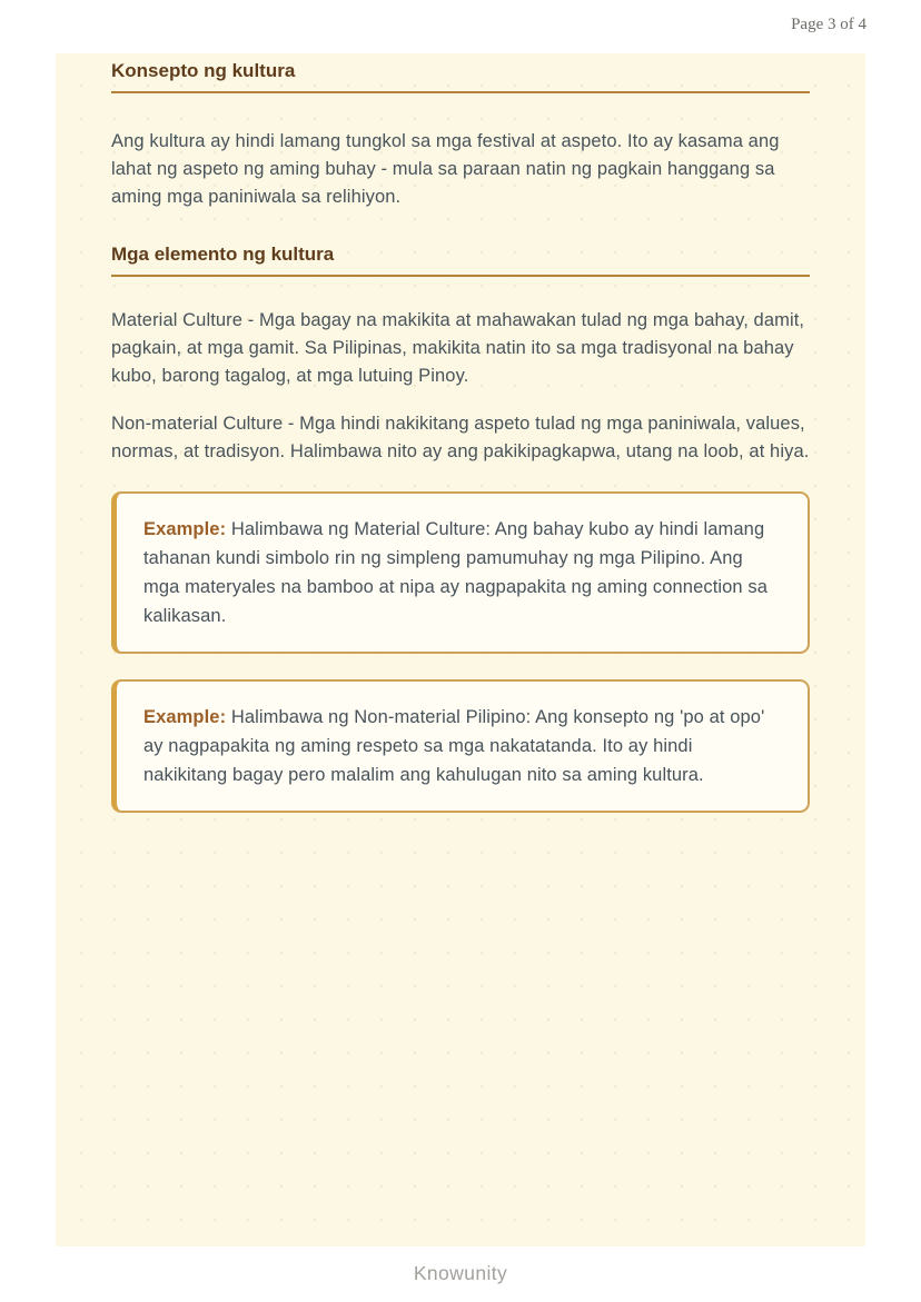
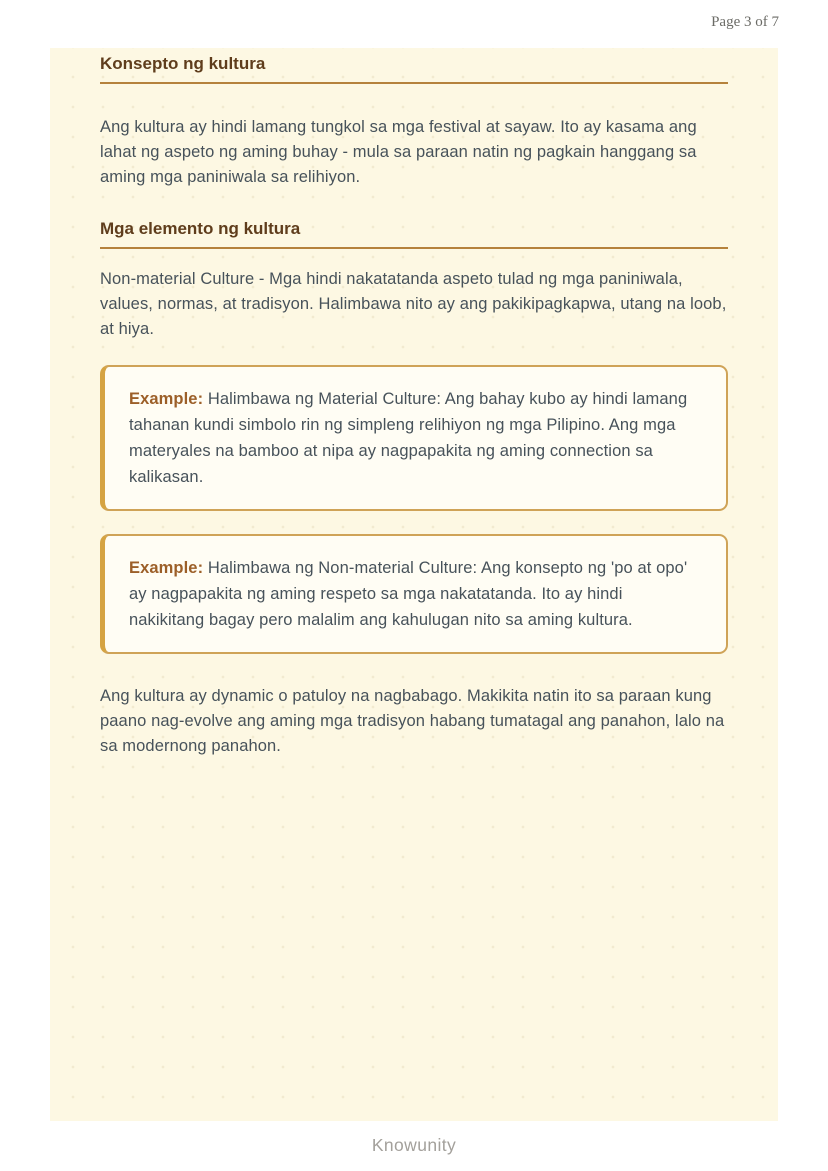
- Page 3 of 4
+ Page 3 of 7
  Konsepto ng kultura
- Ang kultura ay hindi lamang tungkol sa mga festival at aspeto. Ito ay kasama ang lahat ng aspeto ng aming buhay - mula sa paraan natin ng pagkain hanggang sa aming mga paniniwala sa relihiyon.
+ Ang kultura ay hindi lamang tungkol sa mga festival at sayaw. Ito ay kasama ang lahat ng aspeto ng aming buhay - mula sa paraan natin ng pagkain hanggang sa aming mga paniniwala sa relihiyon.
  Mga elemento ng kultura
- Material Culture - Mga bagay na makikita at mahawakan tulad ng mga bahay, damit, pagkain, at mga gamit. Sa Pilipinas, makikita natin ito sa mga tradisyonal na bahay kubo, barong tagalog, at mga lutuing Pinoy.
- Non-material Culture - Mga hindi nakikitang aspeto tulad ng mga paniniwala, values, normas, at tradisyon. Halimbawa nito ay ang pakikipagkapwa, utang na loob, at hiya.
+ Non-material Culture - Mga hindi nakatatanda aspeto tulad ng mga paniniwala, values, normas, at tradisyon. Halimbawa nito ay ang pakikipagkapwa, utang na loob, at hiya.
- Example: Halimbawa ng Material Culture: Ang bahay kubo ay hindi lamang tahanan kundi simbolo rin ng simpleng pamumuhay ng mga Pilipino. Ang mga materyales na bamboo at nipa ay nagpapakita ng aming connection sa kalikasan.
+ Example: Halimbawa ng Material Culture: Ang bahay kubo ay hindi lamang tahanan kundi simbolo rin ng simpleng relihiyon ng mga Pilipino. Ang mga materyales na bamboo at nipa ay nagpapakita ng aming connection sa kalikasan.
- Example: Halimbawa ng Non-material Pilipino: Ang konsepto ng 'po at opo' ay nagpapakita ng aming respeto sa mga nakatatanda. Ito ay hindi nakikitang bagay pero malalim ang kahulugan nito sa aming kultura.
+ Example: Halimbawa ng Non-material Culture: Ang konsepto ng 'po at opo' ay nagpapakita ng aming respeto sa mga nakatatanda. Ito ay hindi nakikitang bagay pero malalim ang kahulugan nito sa aming kultura.
+ Ang kultura ay dynamic o patuloy na nagbabago. Makikita natin ito sa paraan kung paano nag-evolve ang aming mga tradisyon habang tumatagal ang panahon, lalo na sa modernong panahon.
  Knowunity
